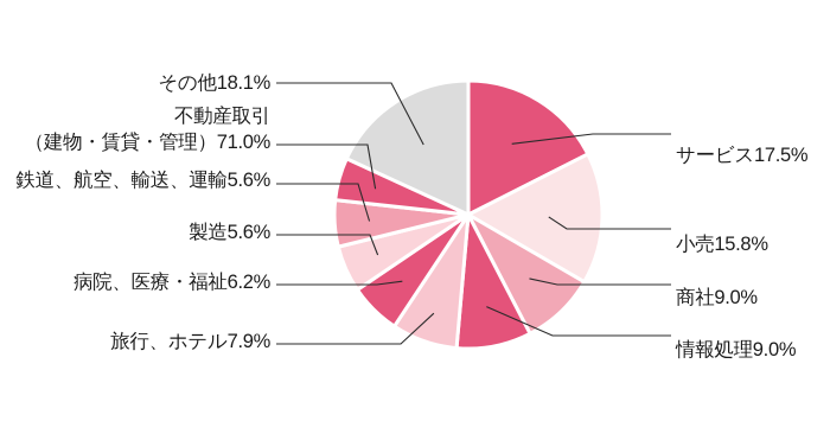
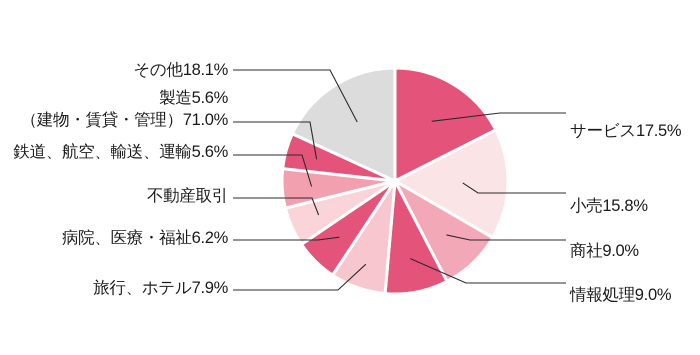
  サービス17.5%
  小売15.8%
  商社9.0%
  情報処理9.0%
  その他18.1%
- 不動産取引
+ 製造5.6%
  （建物・賃貸・管理）71.0%
  鉄道、航空、輸送、運輸5.6%
- 製造5.6%
+ 不動産取引
  病院、医療・福祉6.2%
  旅行、ホテル7.9%
